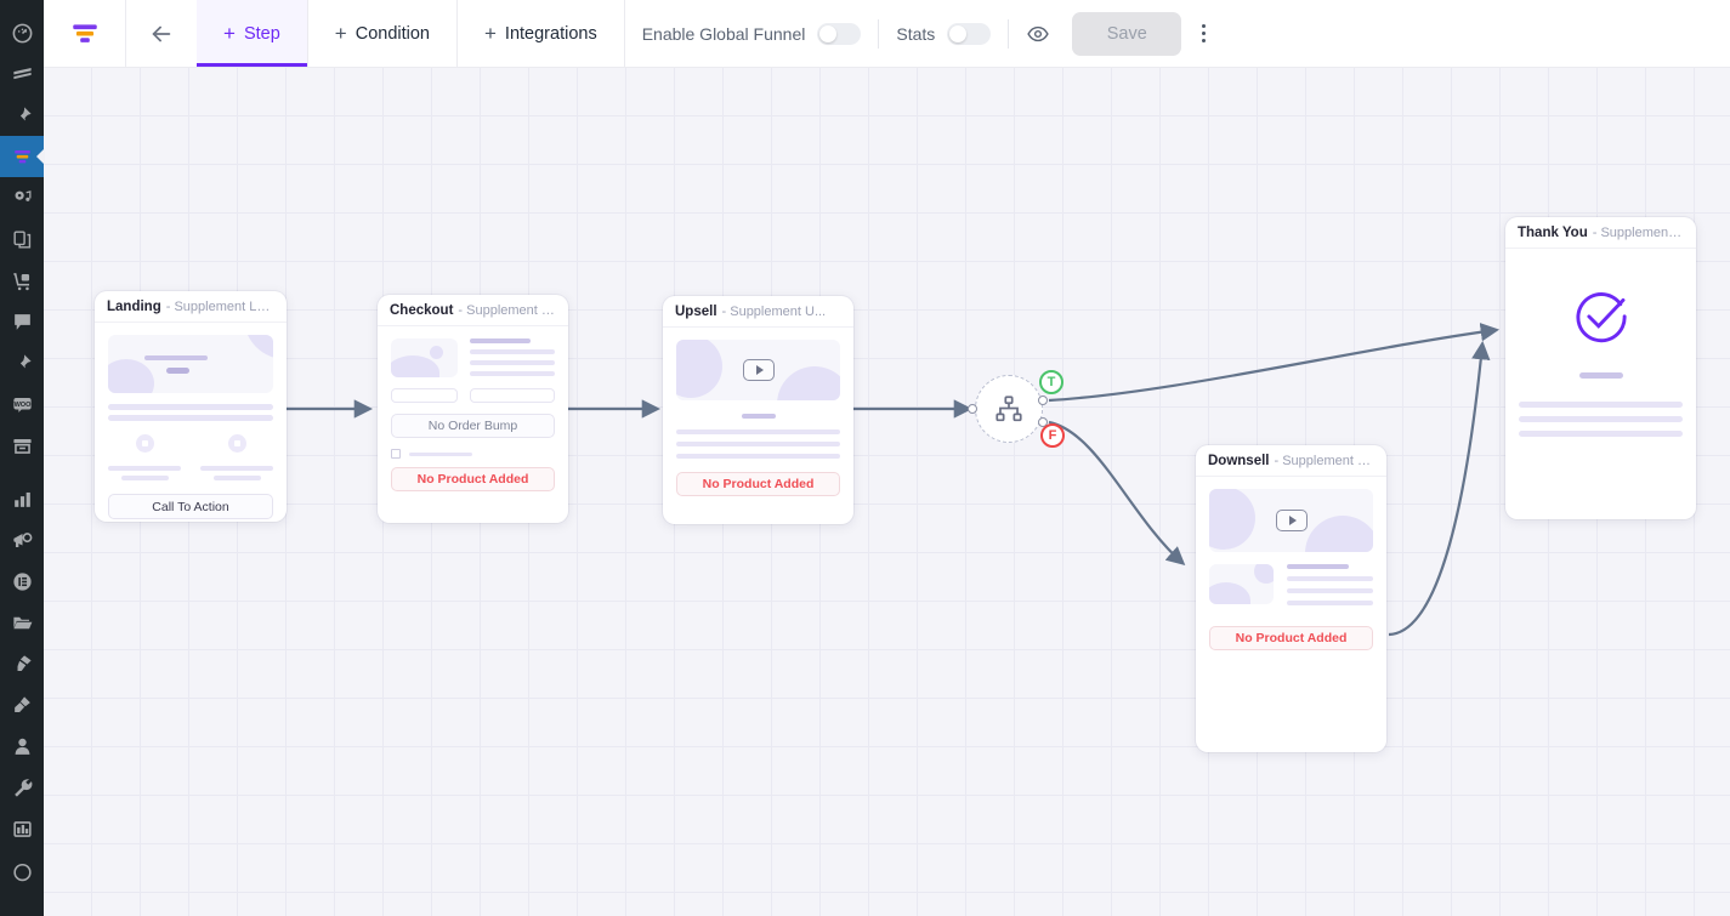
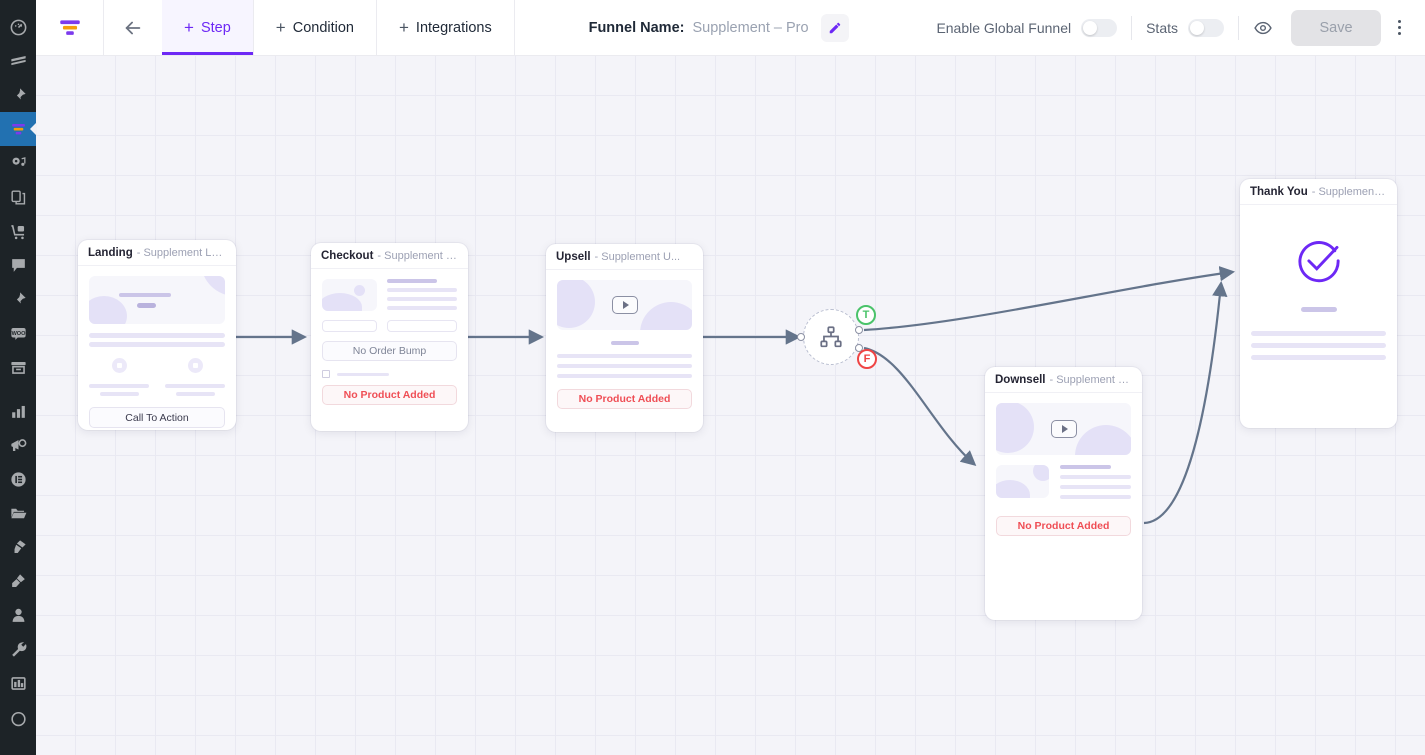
  +
  Step
  +
  Condition
  +
  Integrations
+ Funnel Name:
+ Supplement – Pro
  Enable Global Funnel
  Stats
  Save
  Landing
  - Supplement La...
  Call To Action
  Checkout
  - Supplement C.
  No Order Bump
  No Product Added
  Upsell
  - Supplement U...
  No Product Added
  T
  F
  Downsell
  - Supplement D..
  No Product Added
  Thank You
  - Supplement T
